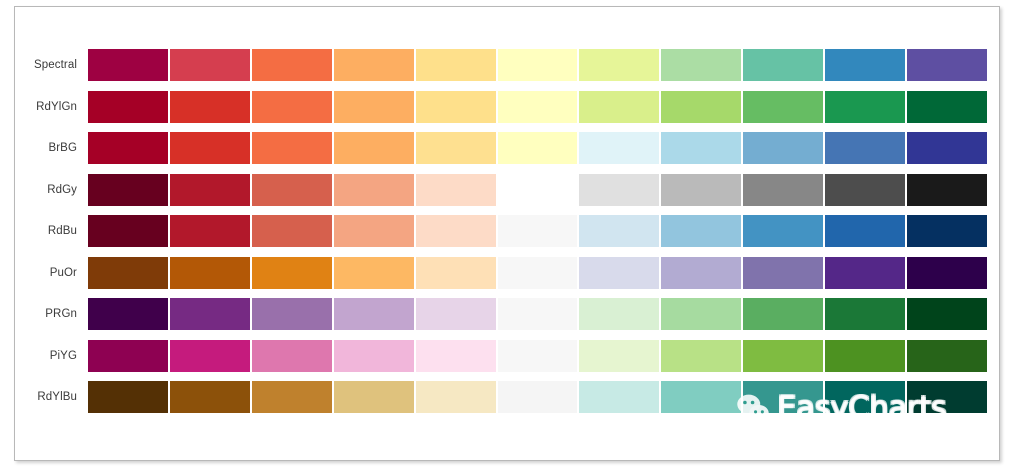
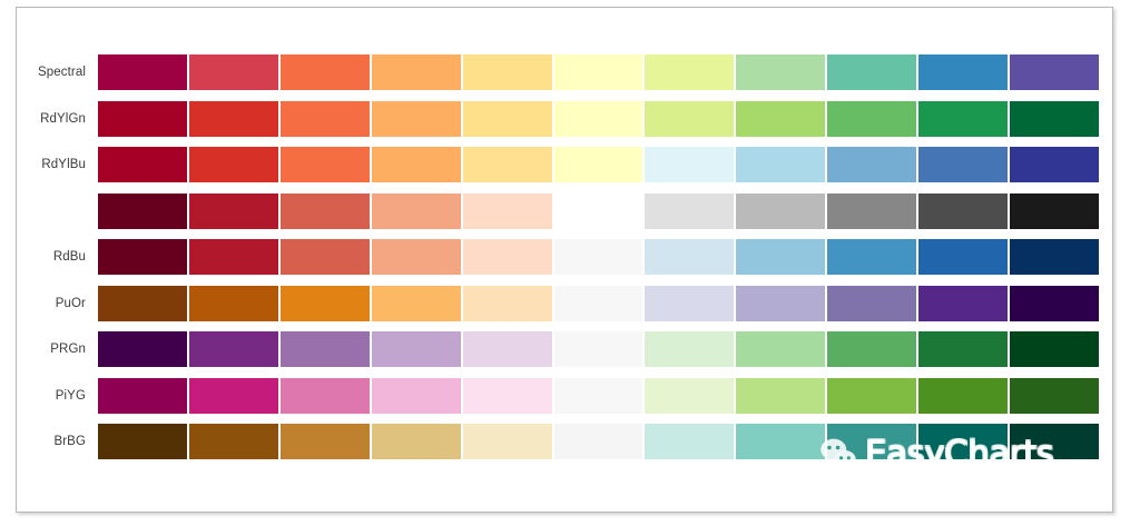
  Spectral
  RdYlGn
- BrBG
+ RdYlBu
- RdGy
  RdBu
  PuOr
  PRGn
  PiYG
- RdYlBu
+ BrBG
  EasyCharts
